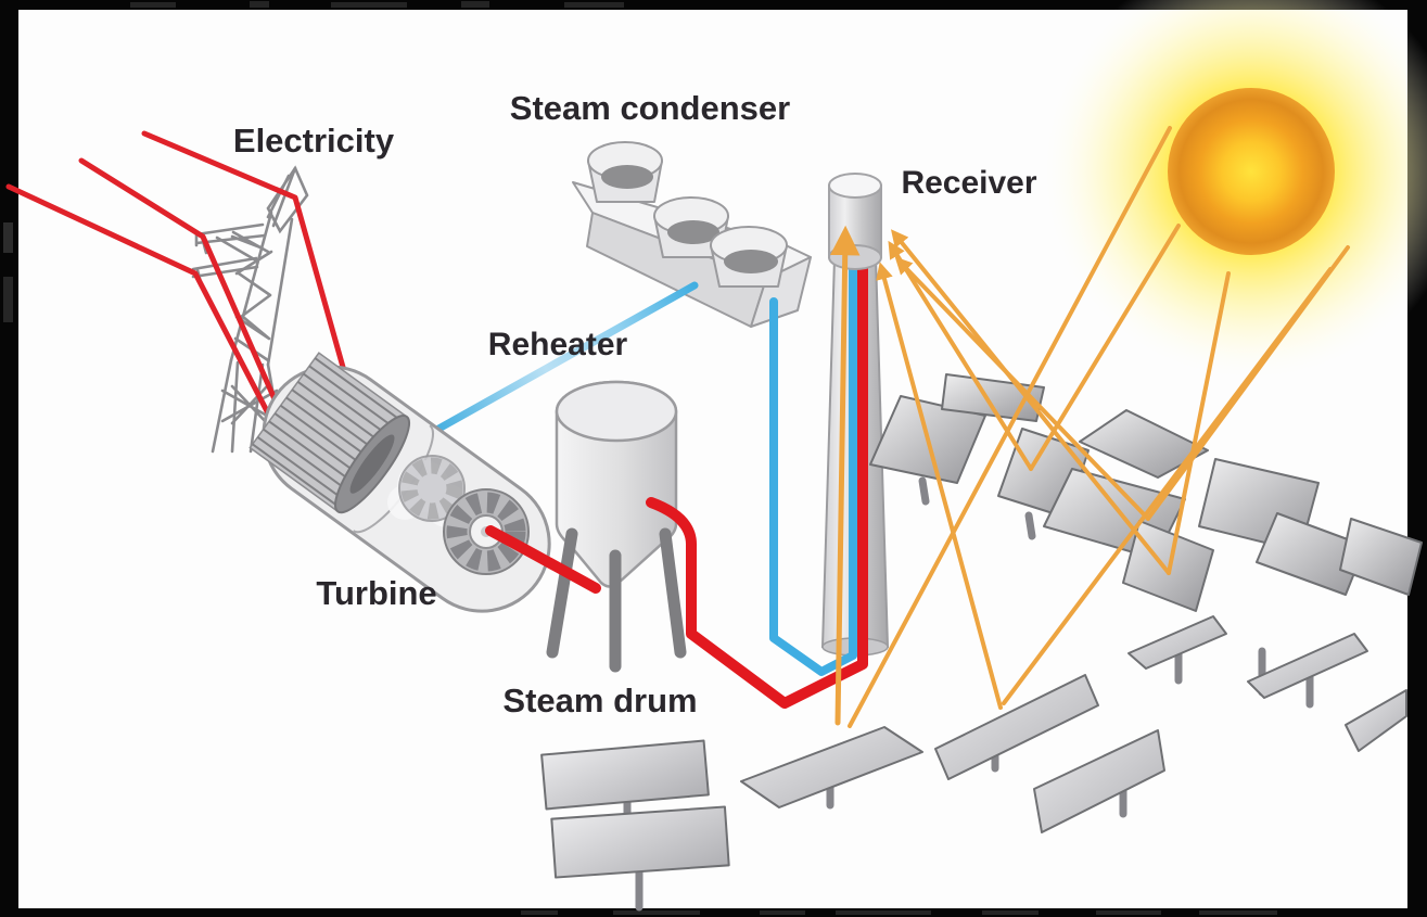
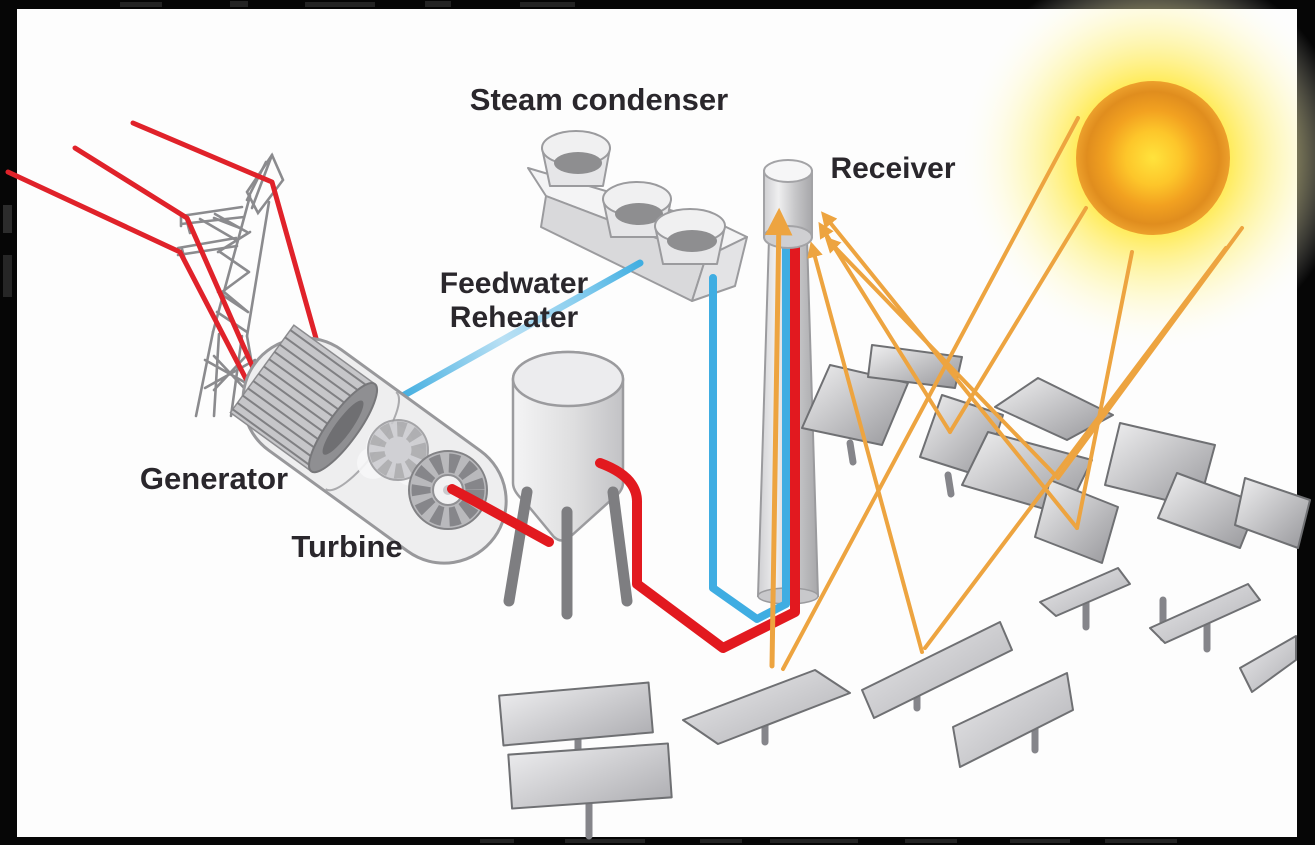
- Electricity
  Steam condenser
  Receiver
+ Feedwater
  Reheater
+ Generator
  Turbine
- Steam drum
